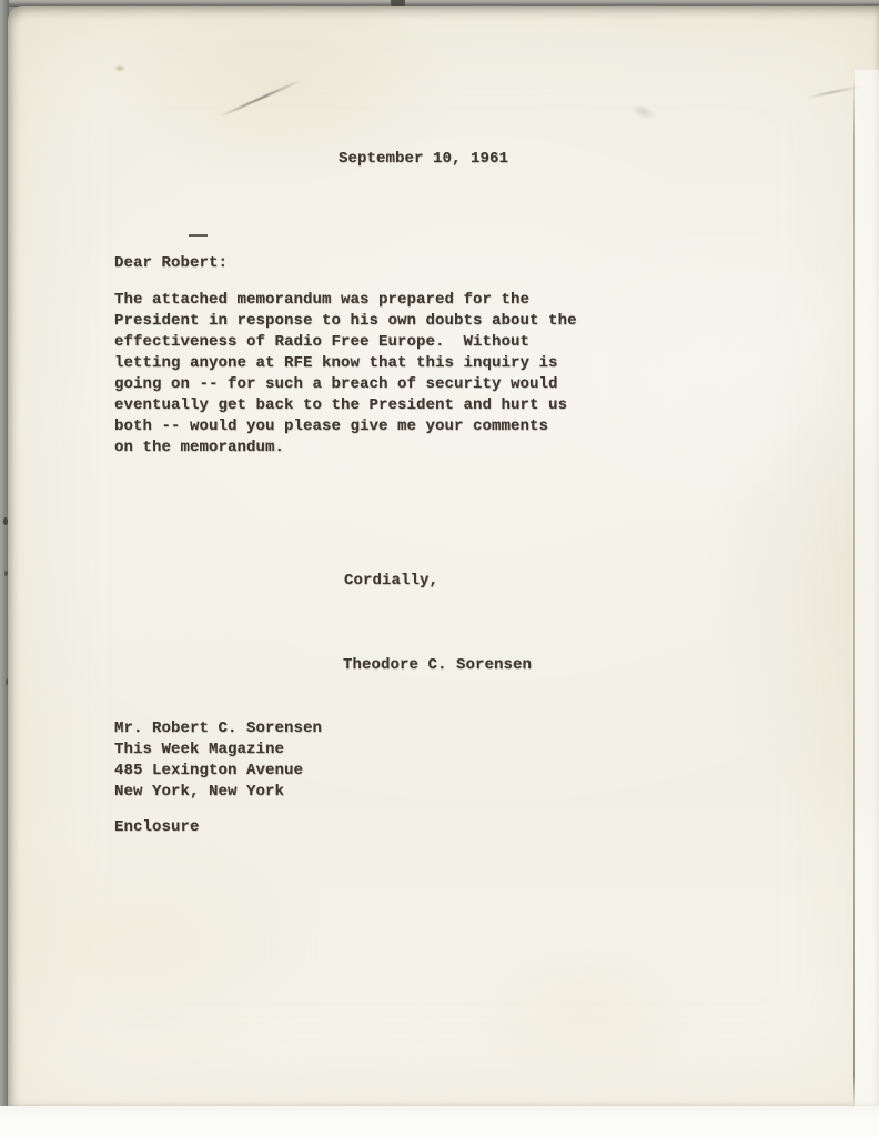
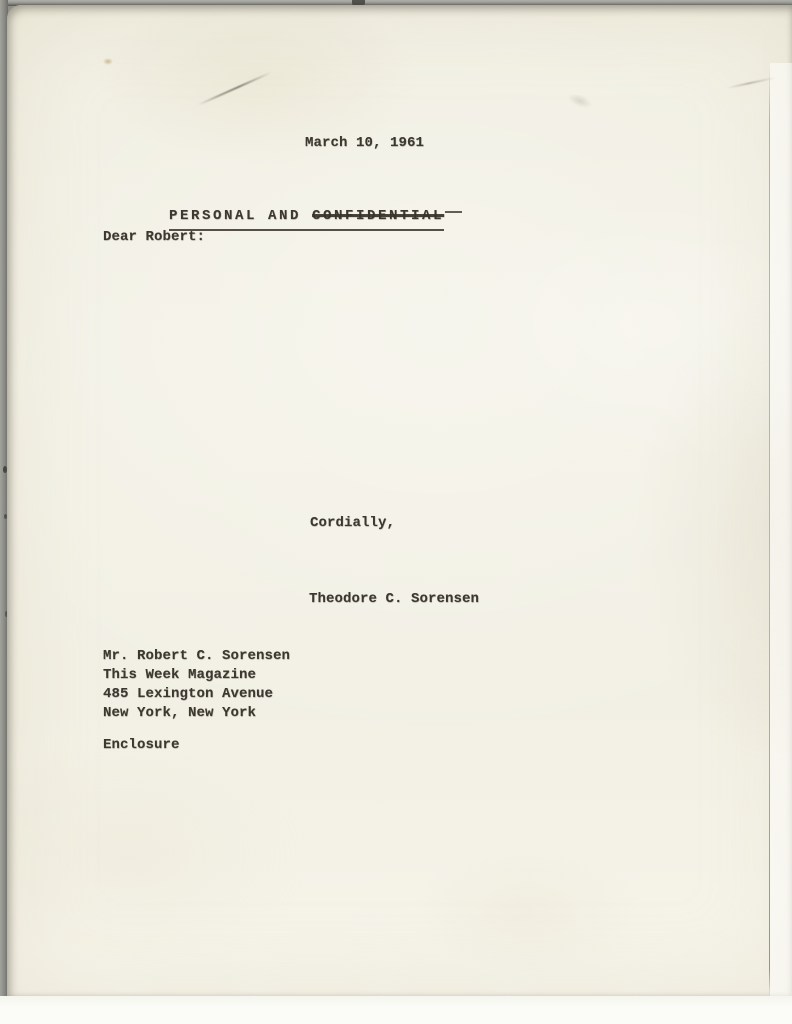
- September 10, 1961
+ March 10, 1961
+ PERSONAL AND CONFIDENTIAL
  Dear Robert:
- The attached memorandum was prepared for the
- President in response to his own doubts about the
- effectiveness of Radio Free Europe. Without
- letting anyone at RFE know that this inquiry is
- going on -- for such a breach of security would
- eventually get back to the President and hurt us
- both -- would you please give me your comments
- on the memorandum.
  Cordially,
  Theodore C. Sorensen
  Mr. Robert C. Sorensen
  This Week Magazine
  485 Lexington Avenue
  New York, New York
  Enclosure
